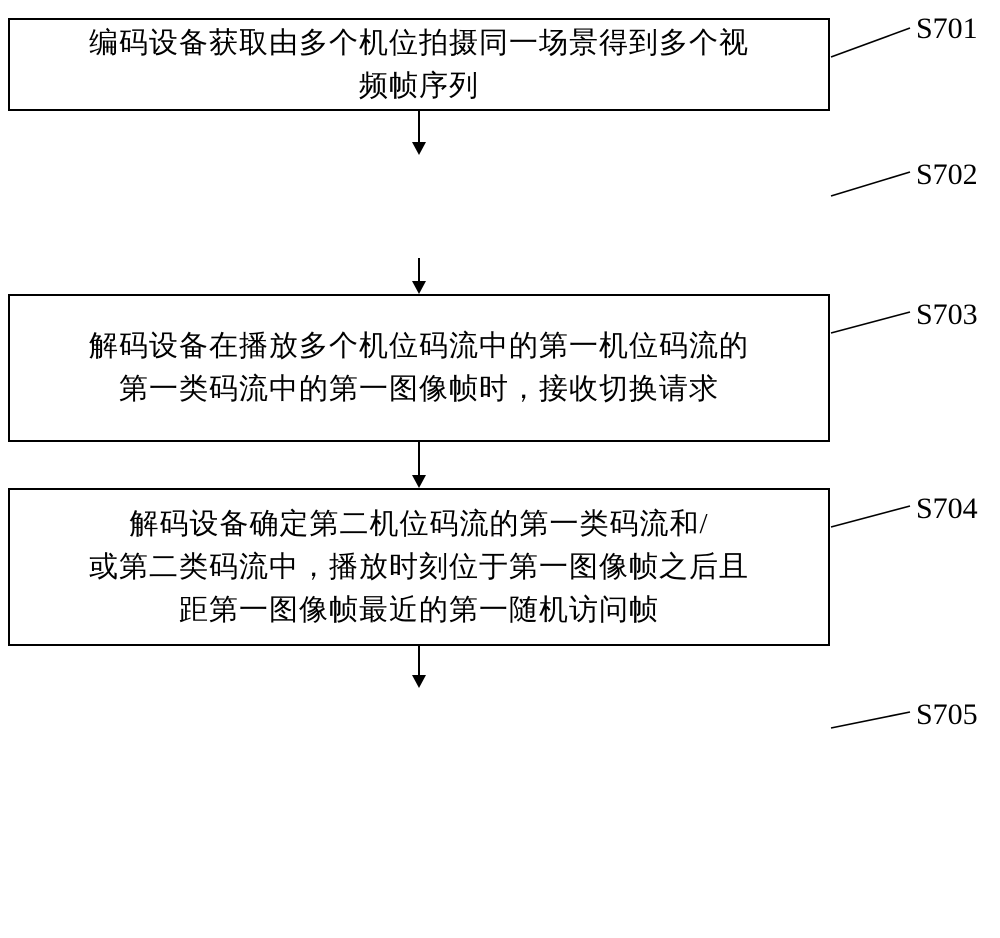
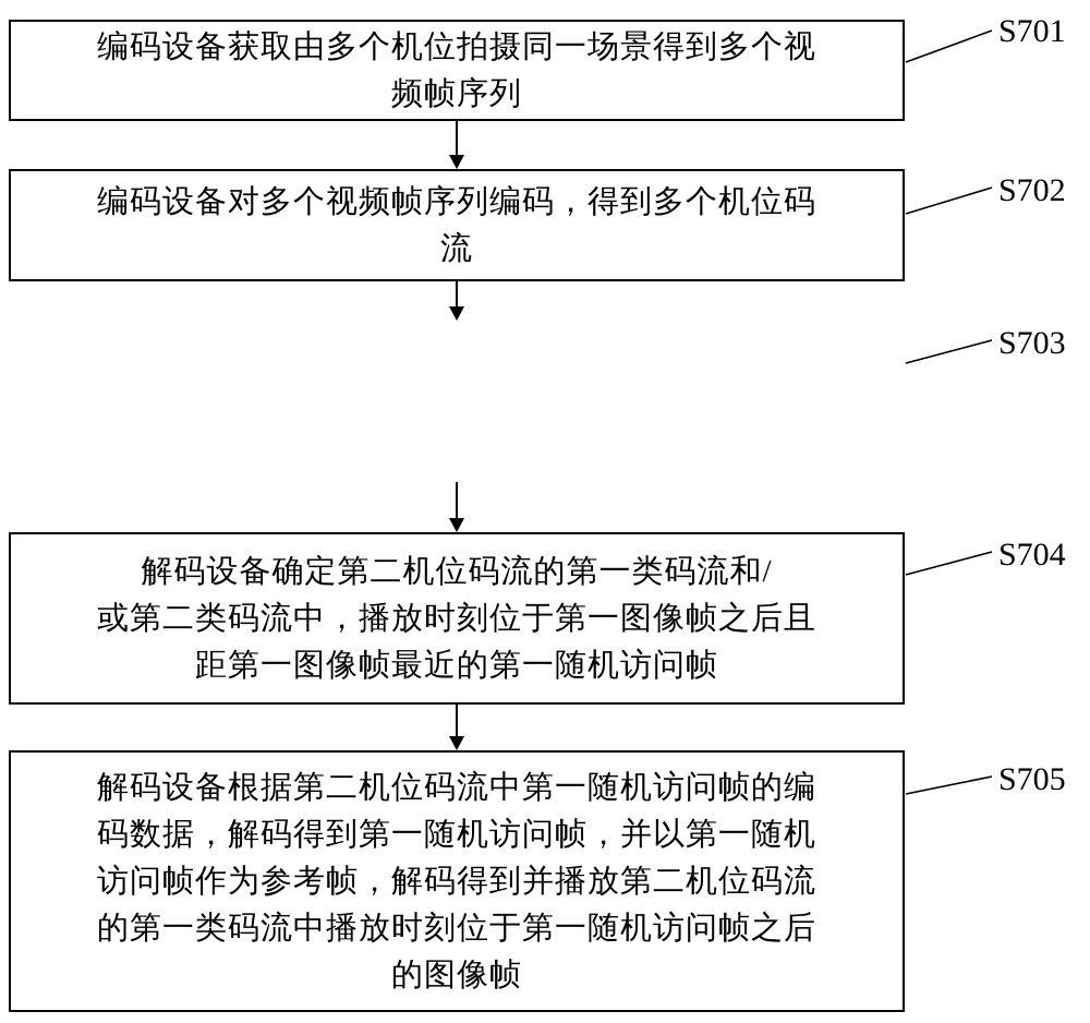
  编码设备获取由多个机位拍摄同一场景得到多个视
  频帧序列
  S701
+ 编码设备对多个视频帧序列编码，得到多个机位码
+ 流
  S702
- 解码设备在播放多个机位码流中的第一机位码流的
- 第一类码流中的第一图像帧时，接收切换请求
  S703
  解码设备确定第二机位码流的第一类码流和/
  或第二类码流中，播放时刻位于第一图像帧之后且
  距第一图像帧最近的第一随机访问帧
  S704
+ 解码设备根据第二机位码流中第一随机访问帧的编
+ 码数据，解码得到第一随机访问帧，并以第一随机
+ 访问帧作为参考帧，解码得到并播放第二机位码流
+ 的第一类码流中播放时刻位于第一随机访问帧之后
+ 的图像帧
  S705
